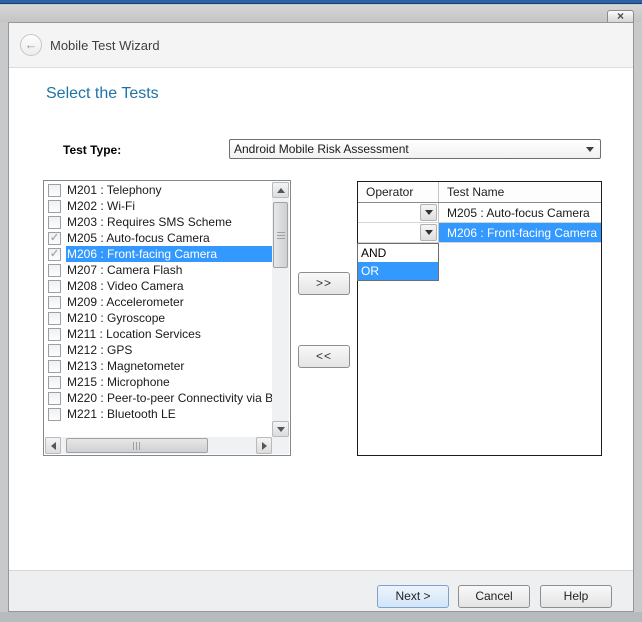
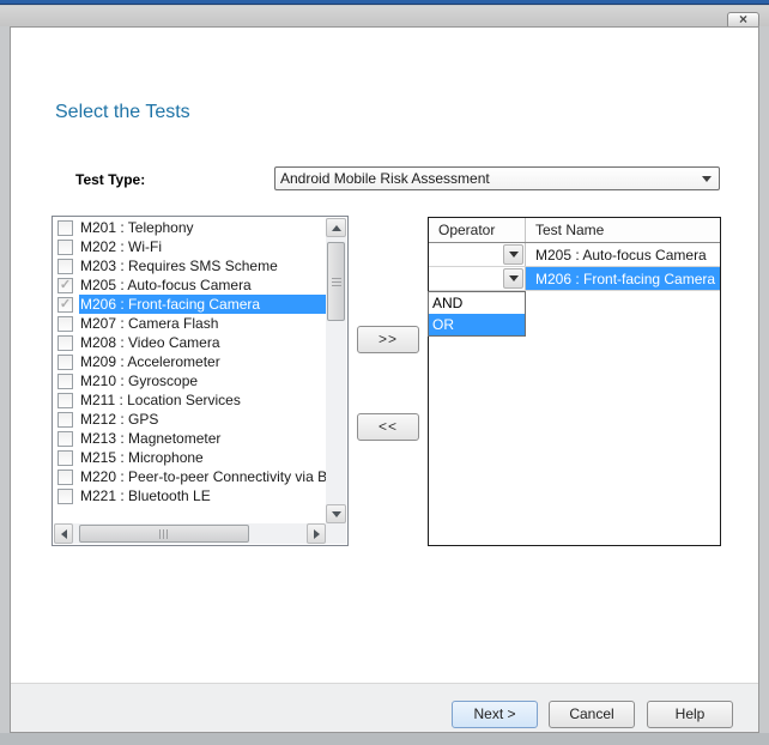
  ×
- ←
- Mobile Test Wizard
  Select the Tests
  Test Type:
  Android Mobile Risk Assessment
  M201 : Telephony
  M202 : Wi-Fi
  M203 : Requires SMS Scheme
  ✓
  M205 : Auto-focus Camera
  ✓
  M206 : Front-facing Camera
  M207 : Camera Flash
  M208 : Video Camera
  M209 : Accelerometer
  M210 : Gyroscope
  M211 : Location Services
  M212 : GPS
  M213 : Magnetometer
  M215 : Microphone
  M220 : Peer-to-peer Connectivity via B
  M221 : Bluetooth LE
  >>
  <<
  Operator
  Test Name
  M205 : Auto-focus Camera
  M206 : Front-facing Camera
  AND
  OR
  Next >
  Cancel
  Help
